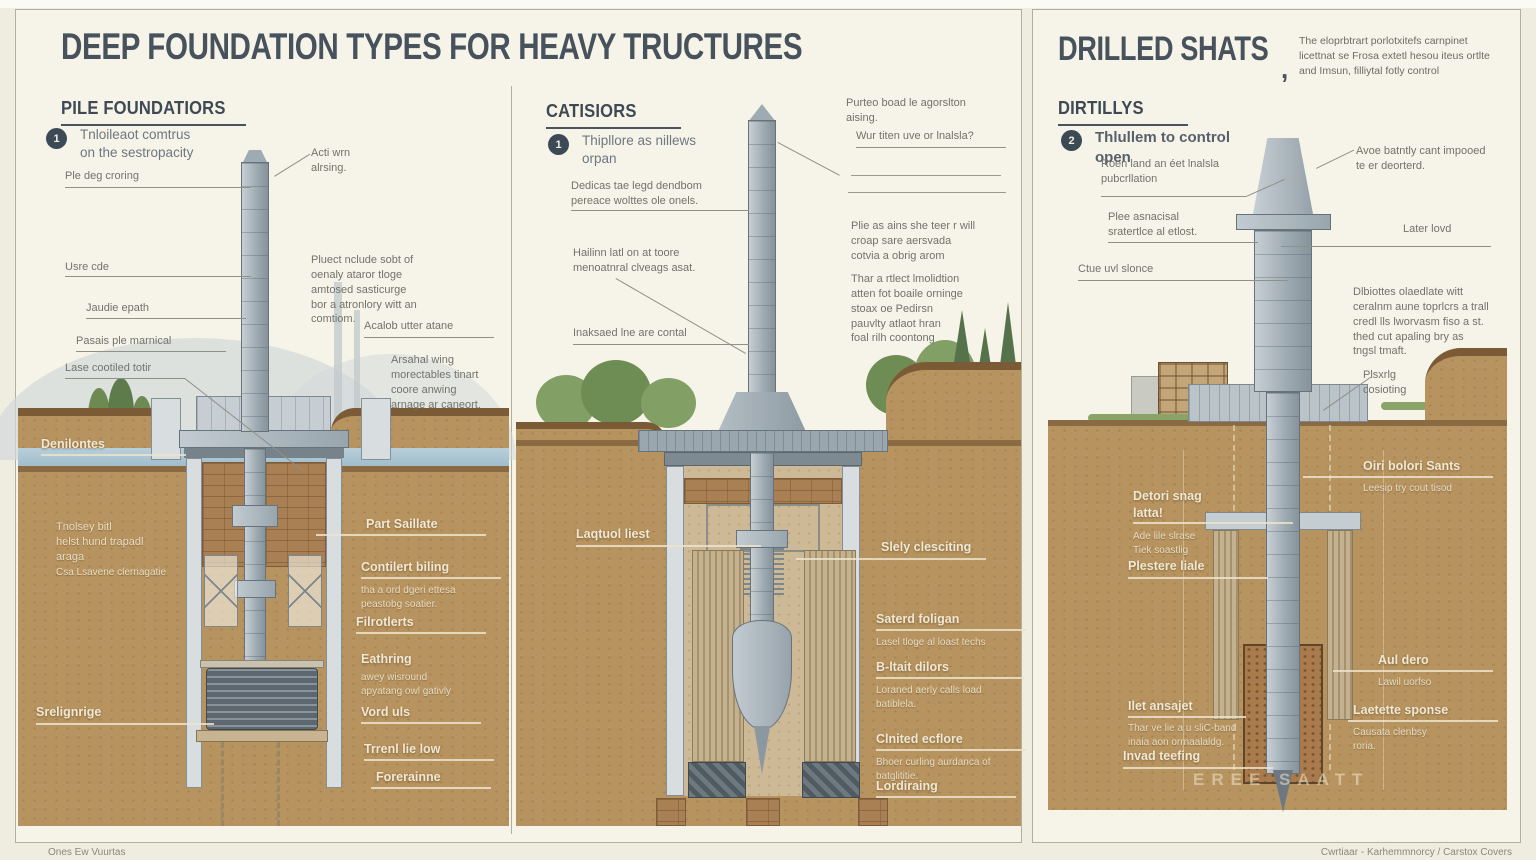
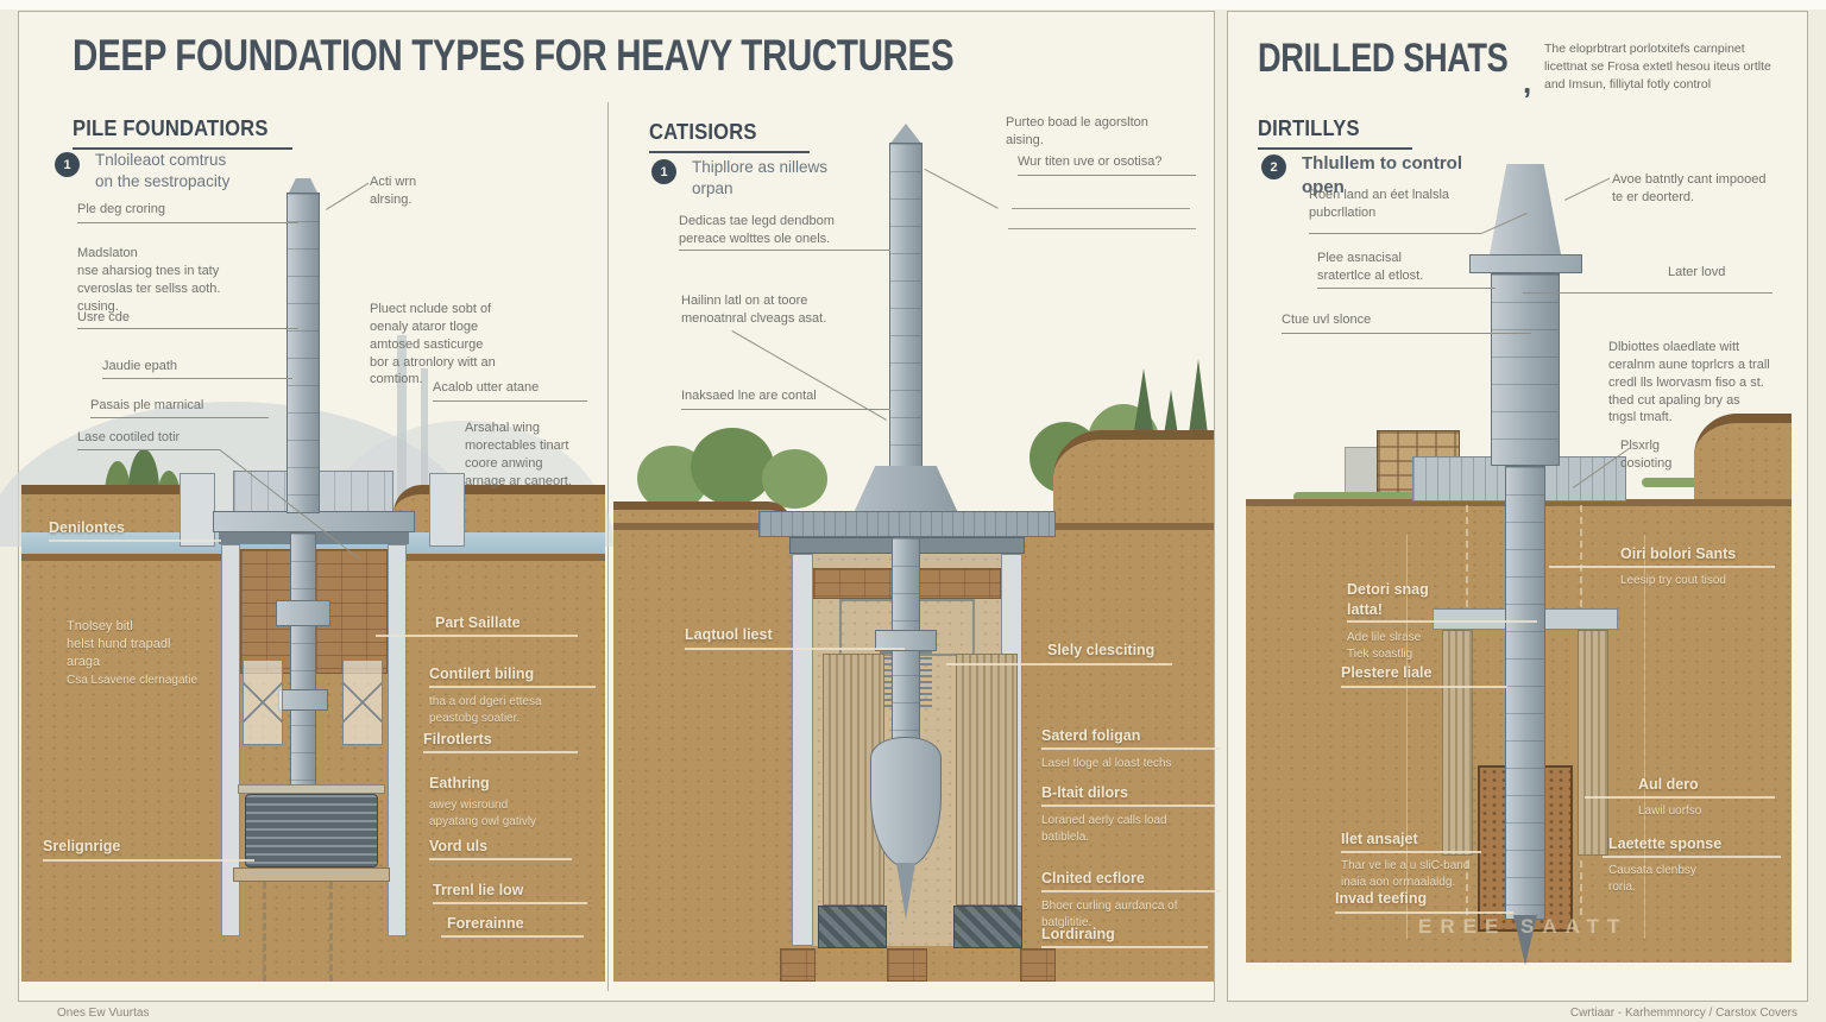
  DEEP FOUNDATION TYPES FOR HEAVY TRUCTURES
  PILE FOUNDATIORS
  1
  Tnloileaot comtrus
  on the sestropacity
  Ple deg croring
+ Madslaton
+ nse aharsiog tnes in taty
+ cveroslas ter sellss aoth.
+ cusing.
  Usre cde
  Jaudie epath
  Pasais ple marnical
  Lase cootiled totir
  Denilontes
  Tnolsey bitl
  helst hund trapadl
  araga
  Csa Lsavene clernagatie
  Srelignrige
  Acti wrn
  alrsing.
  Pluect nclude sobt of
  oenaly ataror tloge
  amtosed sasticurge
  bor a atronlory witt an
  comtiom.
  Acalob utter atane
  Arsahal wing
  morectables tinart
  coore anwing
  arnage ar caneort.
  Part Saillate
  Contilert biling
  tha a ord dgeri ettesa
  peastobg soatier.
  Filrotlerts
  Eathring
  awey wisround
  apyatang owl gativly
  Vord uls
  Trrenl lie low
  Forerainne
  CATISIORS
  1
  Thipllore as nillews
  orpan
  Dedicas tae legd dendbom
  pereace wolttes ole onels.
  Hailinn latl on at toore
  menoatnral clveags asat.
  Inaksaed lne are contal
  Laqtuol liest
  Purteo boad le agorslton
  aising.
- Wur titen uve or lnalsla?
+ Wur titen uve or osotisa?
- Plie as ains she teer r will
- croap sare aersvada
- cotvia a obrig arom
- Thar a rtlect lmolidtion
- atten fot boaile orninge
- stoax oe Pedirsn
- pauvlty atlaot hran
- foal rilh coontong
  Slely clesciting
  Saterd foligan
  Lasel tloge al loast techs
  B-ltait dilors
  Loraned aerly calls load
  batiblela.
  Clnited ecflore
  Bhoer curling aurdanca of
  batglititie.
  Lordiraing
  DRILLED SHATS
  ,
  The eloprbtrart porlotxitefs carnpinet
  licettnat se Frosa extetl hesou iteus ortlte
  and Imsun, filliytal fotly control
  DIRTILLYS
  2
  Thlullem to control
  open
  EREE SAATT
  Roen land an éet lnalsla
  pubcrllation
  Plee asnacisal
  sratertlce al etlost.
  Ctue uvl slonce
  Detori snag
  latta!
  Ade lile slrase
  Tiek soastlig
  Plestere liale
  Ilet ansajet
  Thar ve lie a u sliC-band
  inaia aon orrnaalaldg.
  Invad teefing
  Avoe batntly cant impooed
  te er deorterd.
  Later lovd
  Dlbiottes olaedlate witt
  ceralnm aune toprlcrs a trall
  credl lls lworvasm fiso a st.
  thed cut apaling bry as
  tngsl tmaft.
  Plsxrlg
  cosioting
  Oiri bolori Sants
  Leesip try cout tisod
  Aul dero
  Lawil uorfso
  Laetette sponse
  Causata clenbsy
  roria.
  Ones Ew Vuurtas
  Cwrtiaar - Karhemmnorcy / Carstox Covers
